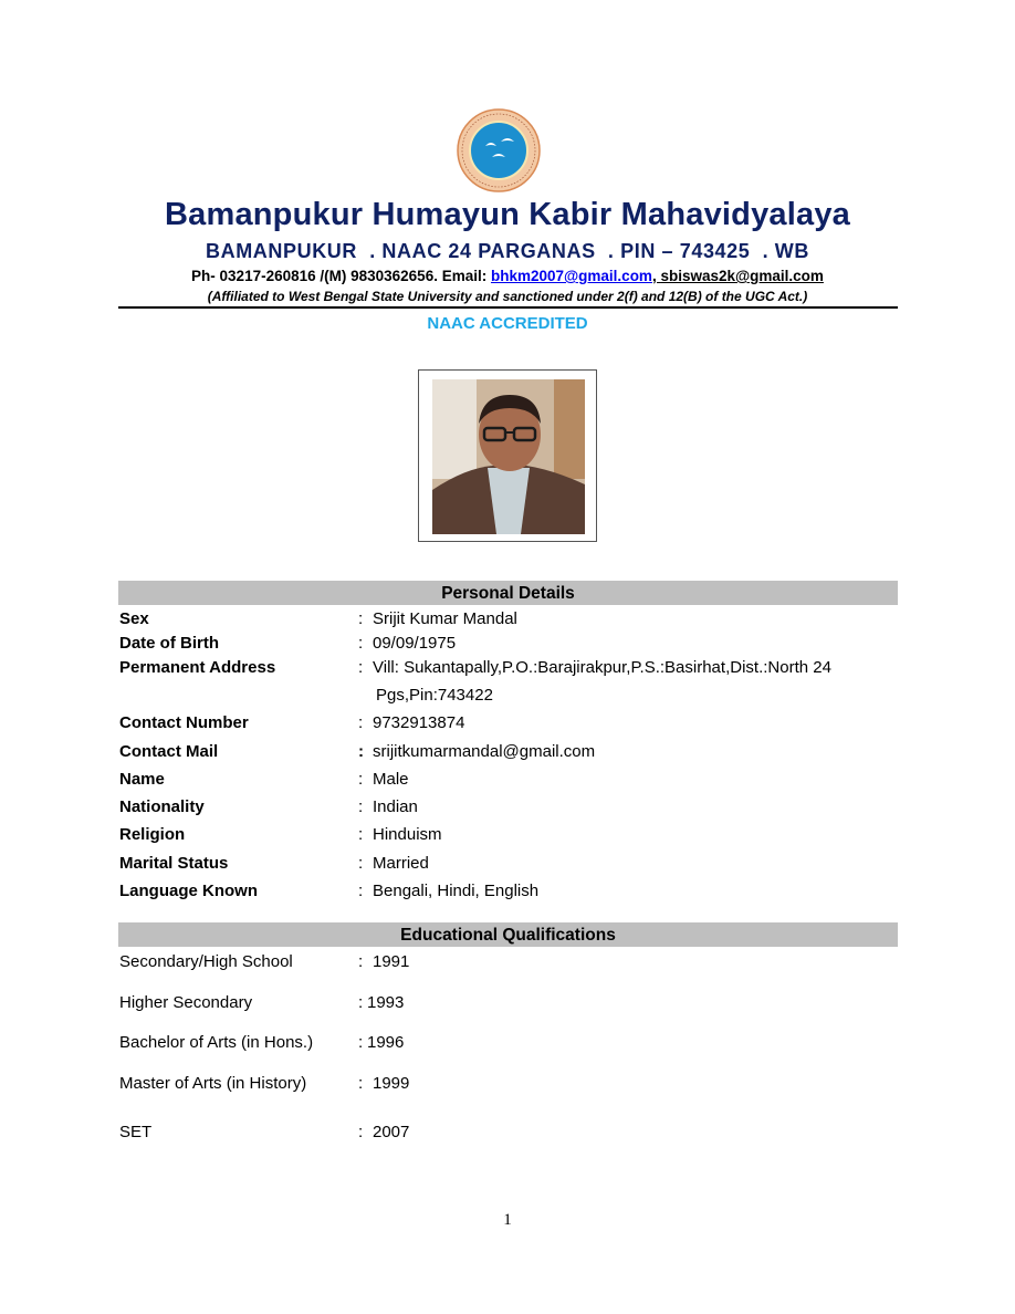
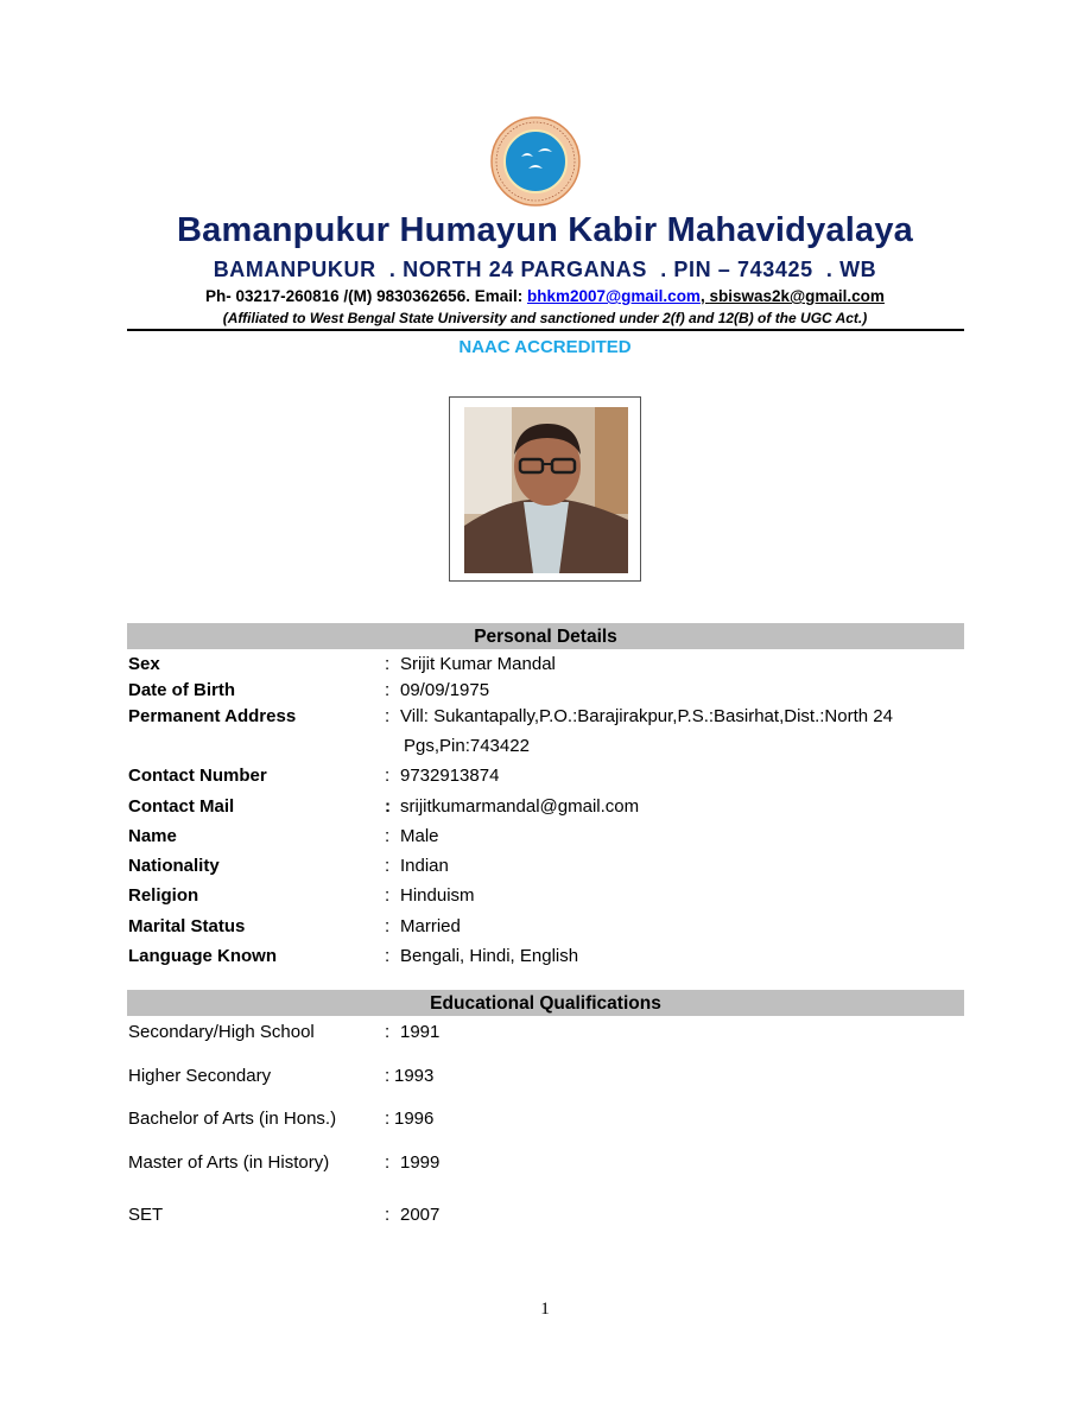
  Bamanpukur Humayun Kabir Mahavidyalaya
- BAMANPUKUR . NAAC 24 PARGANAS . PIN – 743425 . WB
+ BAMANPUKUR . NORTH 24 PARGANAS . PIN – 743425 . WB
  Ph- 03217-260816 /(M) 9830362656. Email: bhkm2007@gmail.com, sbiswas2k@gmail.com
  (Affiliated to West Bengal State University and sanctioned under 2(f) and 12(B) of the UGC Act.)
  NAAC ACCREDITED
  Personal Details
  Sex
  :
  Srijit Kumar Mandal
  Date of Birth
  :
  09/09/1975
  Permanent Address
  :
  Vill: Sukantapally,P.O.:Barajirakpur,P.S.:Basirhat,Dist.:North 24
  Pgs,Pin:743422
  Contact Number
  :
  9732913874
  Contact Mail
  :
  srijitkumarmandal@gmail.com
  Name
  :
  Male
  Nationality
  :
  Indian
  Religion
  :
  Hinduism
  Marital Status
  :
  Married
  Language Known
  :
  Bengali, Hindi, English
  Educational Qualifications
  Secondary/High School
  :
  1991
  Higher Secondary
  :
  1993
  Bachelor of Arts (in Hons.)
  :
  1996
  Master of Arts (in History)
  :
  1999
  SET
  :
  2007
  1
